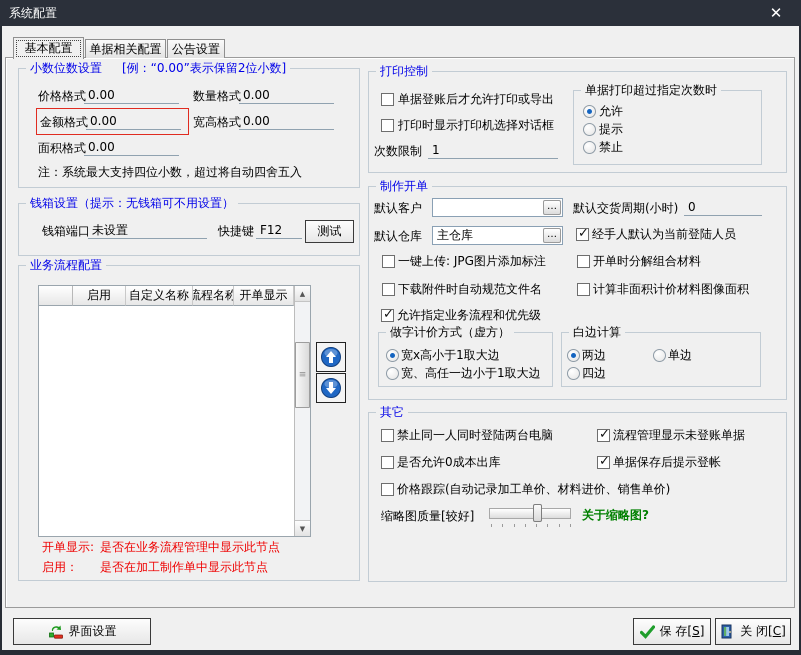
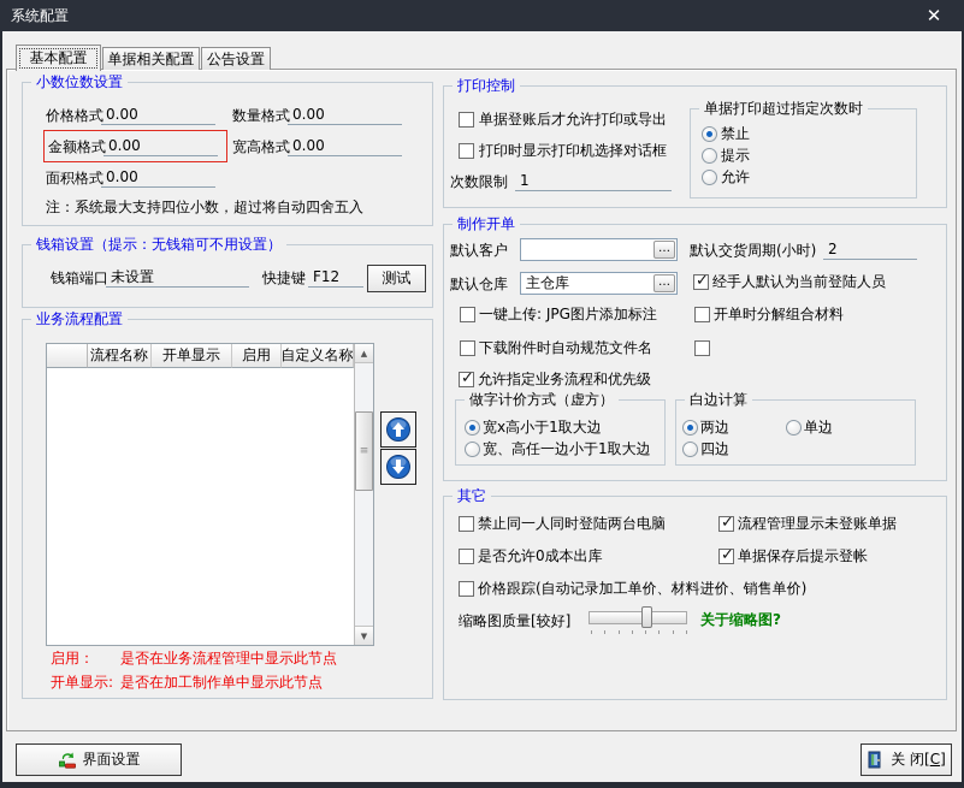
  系统配置
  ✕
  基本配置
  单据相关配置
  公告设置
  小数位数设置
- [例：“0.00”表示保留2位小数]
  价格格式
  0.00
  数量格式
  0.00
  金额格式
  0.00
  宽高格式
  0.00
  面积格式
  0.00
  注：系统最大支持四位小数，超过将自动四舍五入
  钱箱设置（提示：无钱箱可不用设置）
  钱箱端口
  未设置
  快捷键
  F12
  测试
  业务流程配置
- 启用
+ 流程名称
- 自定义名称
+ 开单显示
- 流程名称
+ 启用
- 开单显示
+ 自定义名称
  ▲
  ≡
  ▼
- 开单显示:
+ 启用：
  是否在业务流程管理中显示此节点
- 启用：
+ 开单显示:
  是否在加工制作单中显示此节点
  打印控制
  单据登账后才允许打印或导出
  打印时显示打印机选择对话框
  次数限制
  1
  单据打印超过指定次数时
- 允许
+ 禁止
  提示
- 禁止
+ 允许
  制作开单
  默认客户
  …
  默认交货周期(小时)
- 0
+ 2
  默认仓库
  主仓库
  …
  经手人默认为当前登陆人员
  一键上传: JPG图片添加标注
  开单时分解组合材料
  下载附件时自动规范文件名
- 计算非面积计价材料图像面积
  允许指定业务流程和优先级
  做字计价方式（虚方）
  宽x高小于1取大边
  宽、高任一边小于1取大边
  白边计算
  两边
  单边
  四边
  其它
  禁止同一人同时登陆两台电脑
  流程管理显示未登账单据
  是否允许0成本出库
  单据保存后提示登帐
  价格跟踪(自动记录加工单价、材料进价、销售单价)
  缩略图质量[较好]
  关于缩略图?
  界面设置
- 保 存[S]
  关 闭[C]
